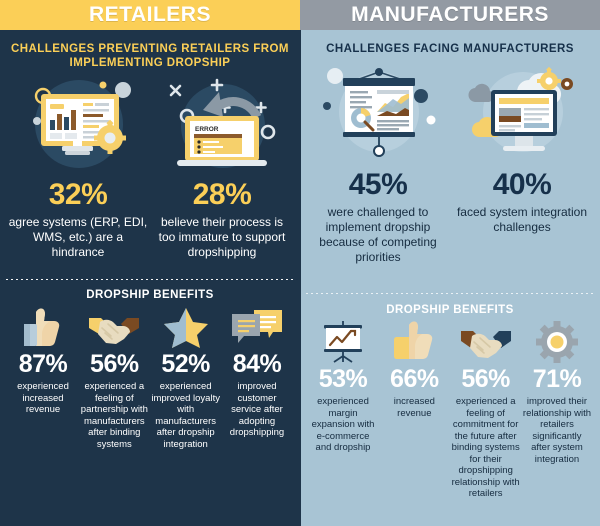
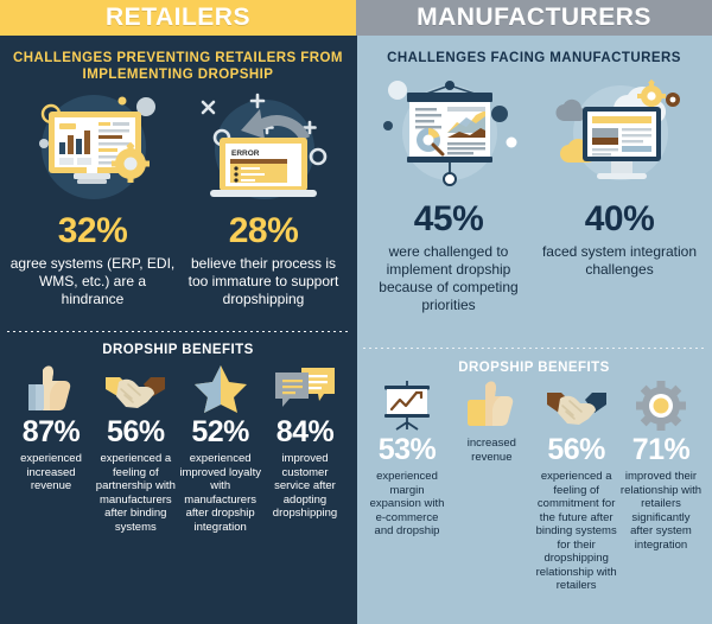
  RETAILERS
  CHALLENGES PREVENTING RETAILERS FROM IMPLEMENTING DROPSHIP
  32%
  agree systems (ERP, EDI, WMS, etc.) are a hindrance
  28%
  believe their process is too immature to support dropshipping
  DROPSHIP BENEFITS
  87%
  experienced increased revenue
  56%
  experienced a feeling of partnership with manufacturers after binding systems
  52%
  experienced improved loyalty with manufacturers after dropship integration
  84%
  improved customer service after adopting dropshipping
  MANUFACTURERS
  CHALLENGES FACING MANUFACTURERS
  45%
  were challenged to implement dropship because of competing priorities
  40%
  faced system integration challenges
  DROPSHIP BENEFITS
  53%
  experienced margin expansion with e-commerce and dropship
- 66%
  increased revenue
  56%
  experienced a feeling of commitment for the future after binding systems for their dropshipping relationship with retailers
  71%
  improved their relationship with retailers significantly after system integration
